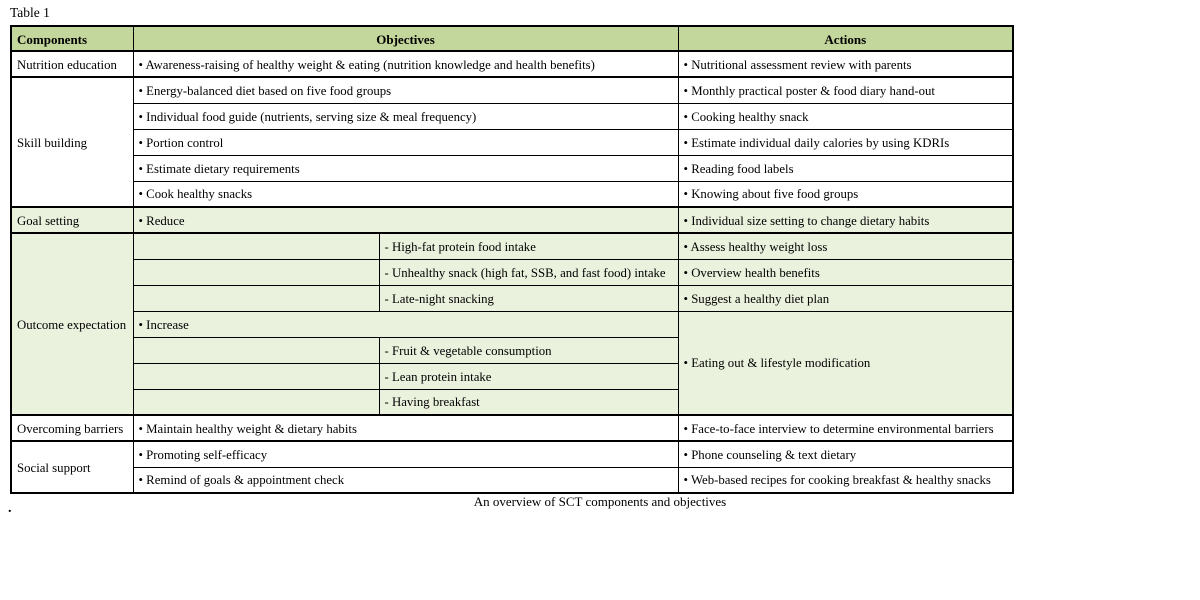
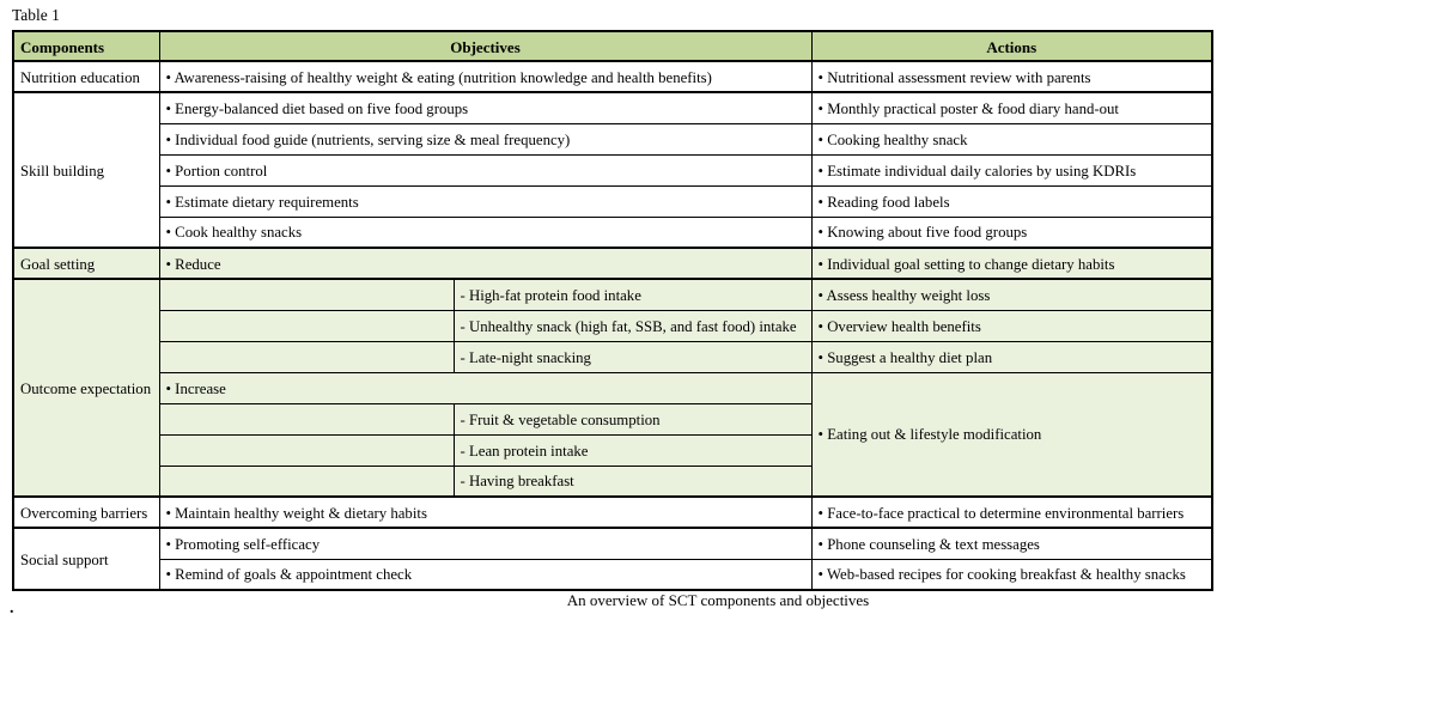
  Table 1
  Components	Objectives	Actions
  Nutrition education	• Awareness-raising of healthy weight & eating (nutrition knowledge and health benefits)	• Nutritional assessment review with parents
  Skill building	• Energy-balanced diet based on five food groups	• Monthly practical poster & food diary hand-out
  • Individual food guide (nutrients, serving size & meal frequency)	• Cooking healthy snack
  • Portion control	• Estimate individual daily calories by using KDRIs
  • Estimate dietary requirements	• Reading food labels
  • Cook healthy snacks	• Knowing about five food groups
- Goal setting	• Reduce	• Individual size setting to change dietary habits
+ Goal setting	• Reduce	• Individual goal setting to change dietary habits
  Outcome expectation		- High-fat protein food intake	• Assess healthy weight loss
  	- Unhealthy snack (high fat, SSB, and fast food) intake	• Overview health benefits
  	- Late-night snacking	• Suggest a healthy diet plan
  • Increase	• Eating out & lifestyle modification
  	- Fruit & vegetable consumption
  	- Lean protein intake
  	- Having breakfast
- Overcoming barriers	• Maintain healthy weight & dietary habits	• Face-to-face interview to determine environmental barriers
+ Overcoming barriers	• Maintain healthy weight & dietary habits	• Face-to-face practical to determine environmental barriers
- Social support	• Promoting self-efficacy	• Phone counseling & text dietary
+ Social support	• Promoting self-efficacy	• Phone counseling & text messages
  • Remind of goals & appointment check	• Web-based recipes for cooking breakfast & healthy snacks
  An overview of SCT components and objectives
  .
